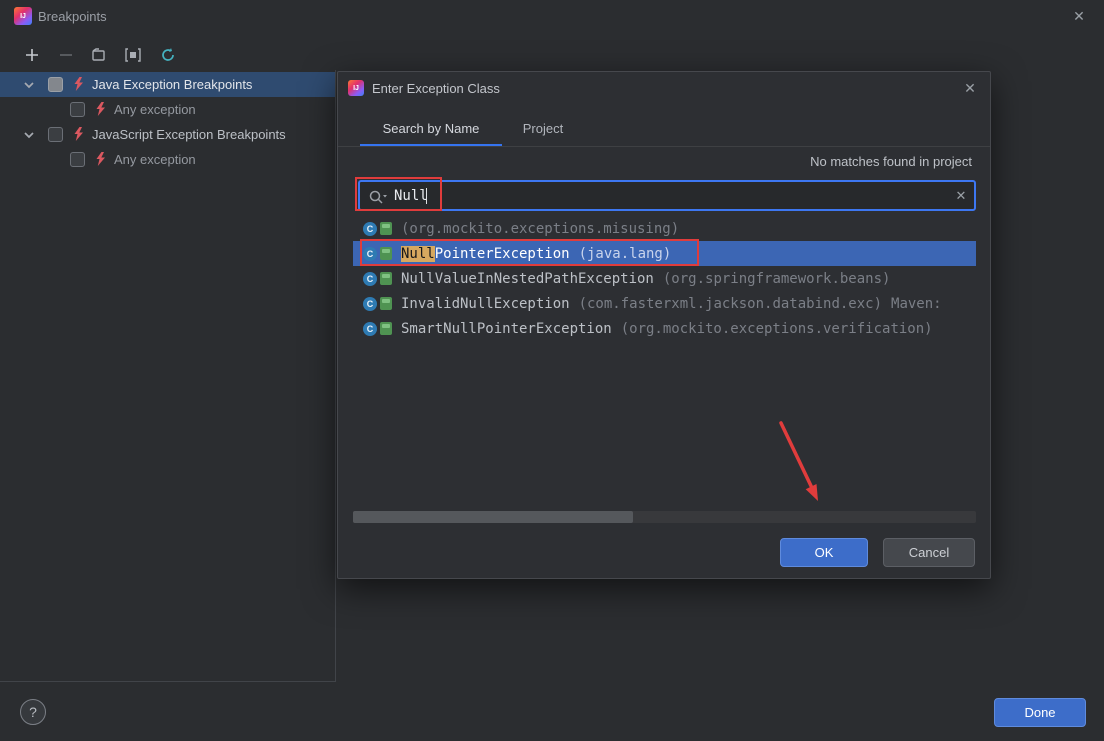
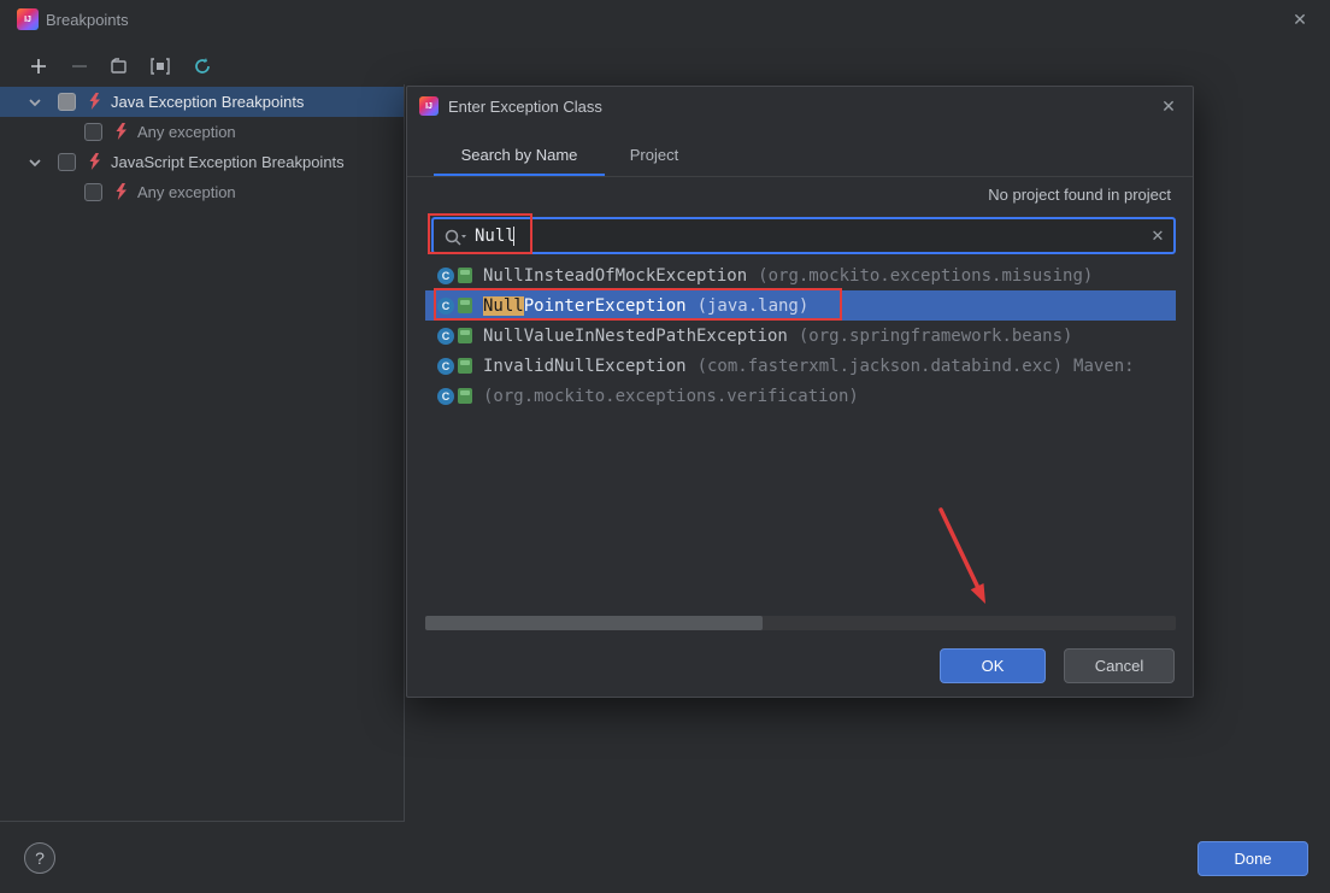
  Breakpoints
  ✕
  Java Exception Breakpoints
  Any exception
  JavaScript Exception Breakpoints
  Any exception
  ?
  Done
  Enter Exception Class
  ✕
  Search by Name
  Project
- No matches found in project
+ No project found in project
  Null
  ✕
  C
+ NullInsteadOfMockException
  (org.mockito.exceptions.misusing)
  C
  Null
  PointerException
  (java.lang)
  C
  NullValueInNestedPathException
  (org.springframework.beans)
  C
  InvalidNullException
  (com.fasterxml.jackson.databind.exc)
  Maven:
  C
- SmartNullPointerException
  (org.mockito.exceptions.verification)
  OK
  Cancel
